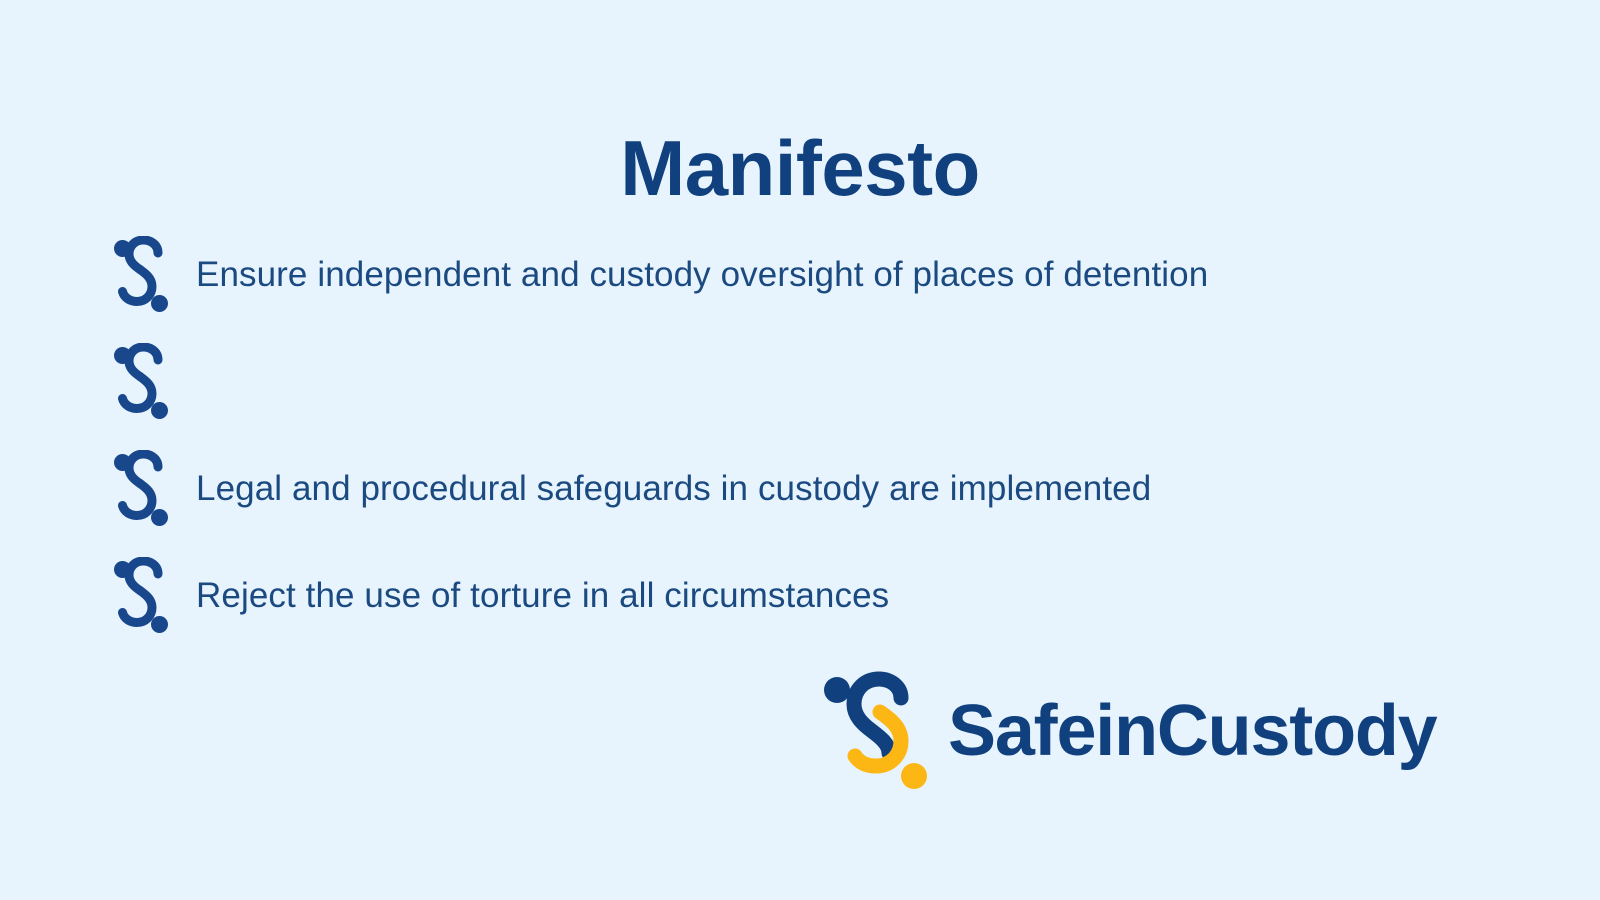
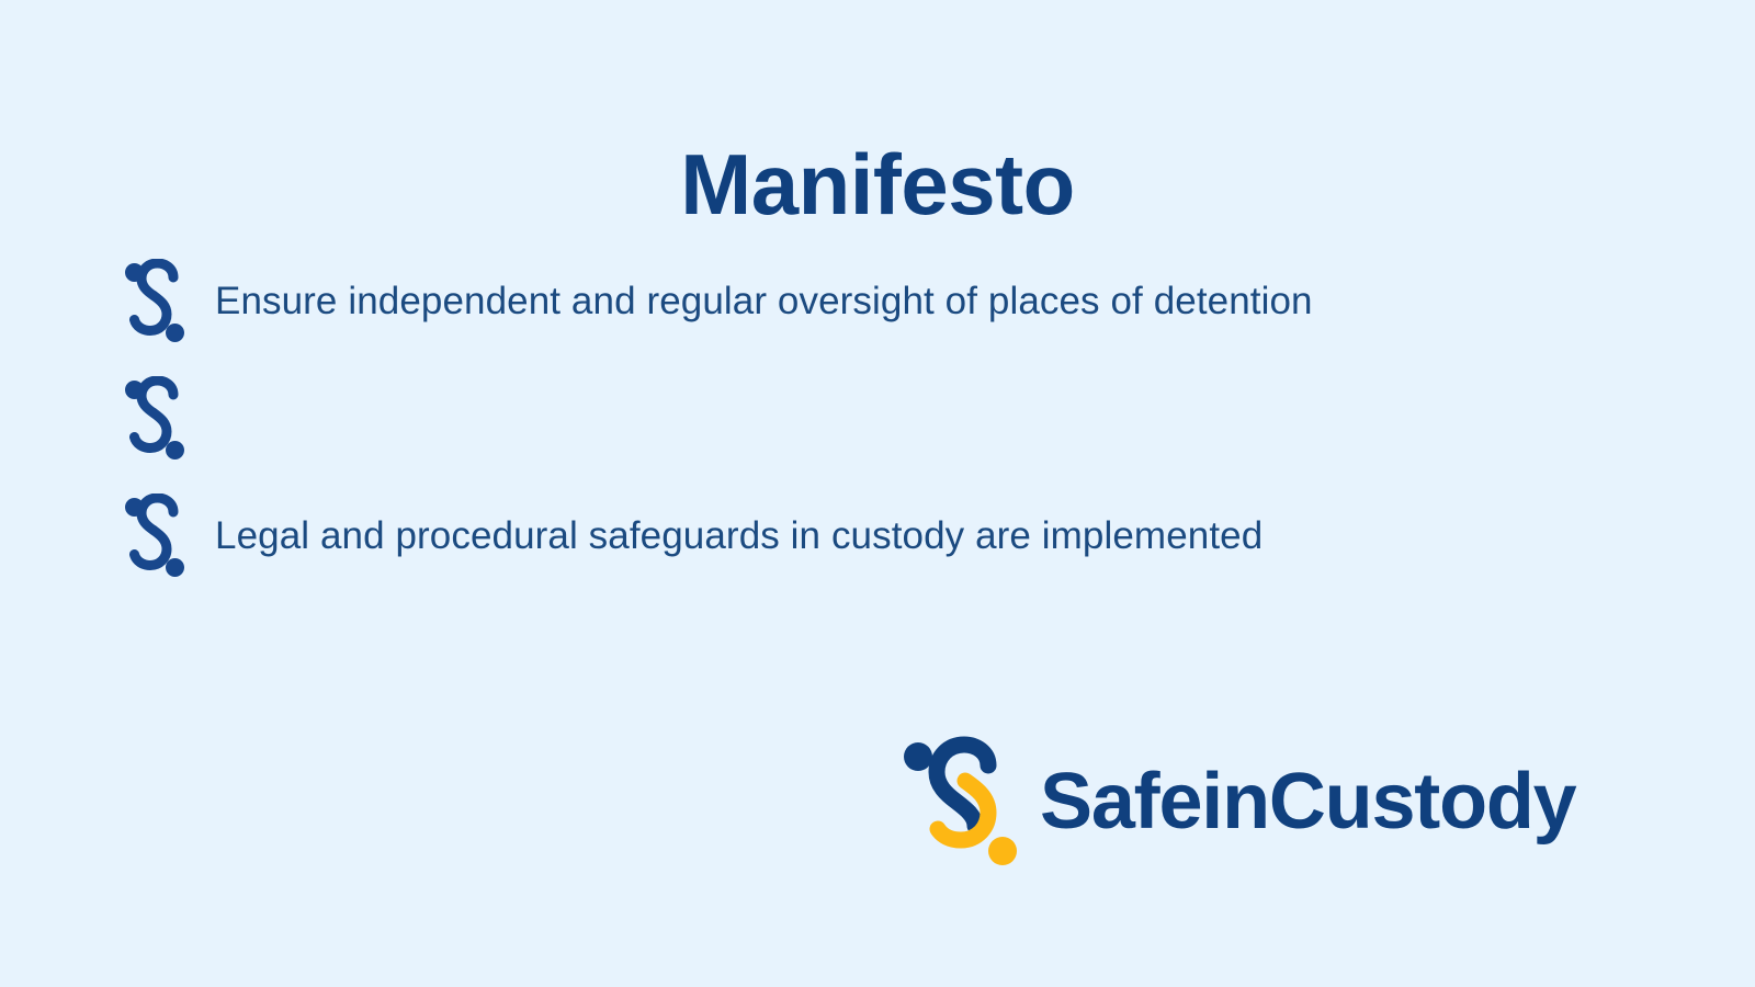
  Manifesto
- Ensure independent and custody oversight of places of detention
+ Ensure independent and regular oversight of places of detention
  Legal and procedural safeguards in custody are implemented
- Reject the use of torture in all circumstances
  SafeinCustody
